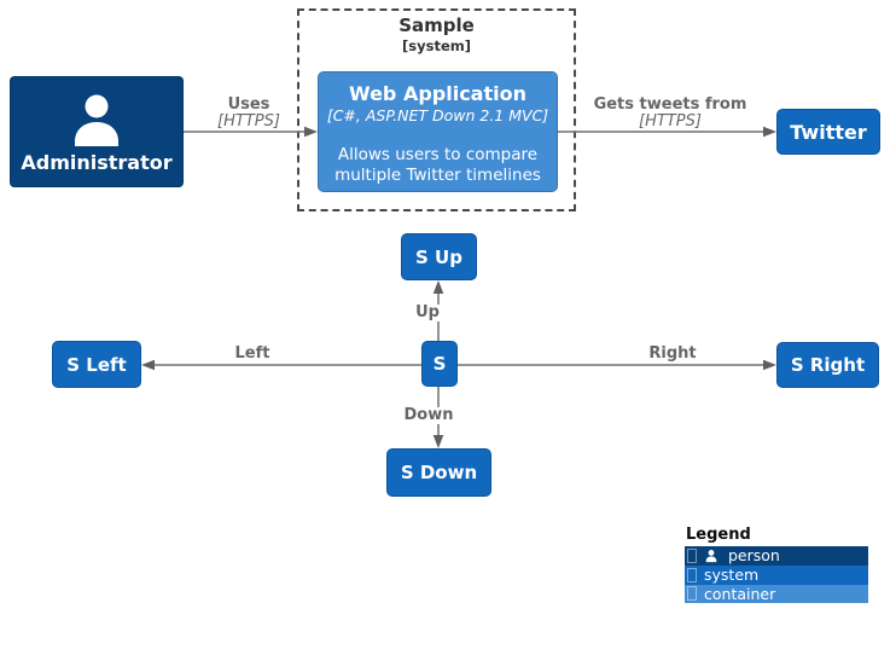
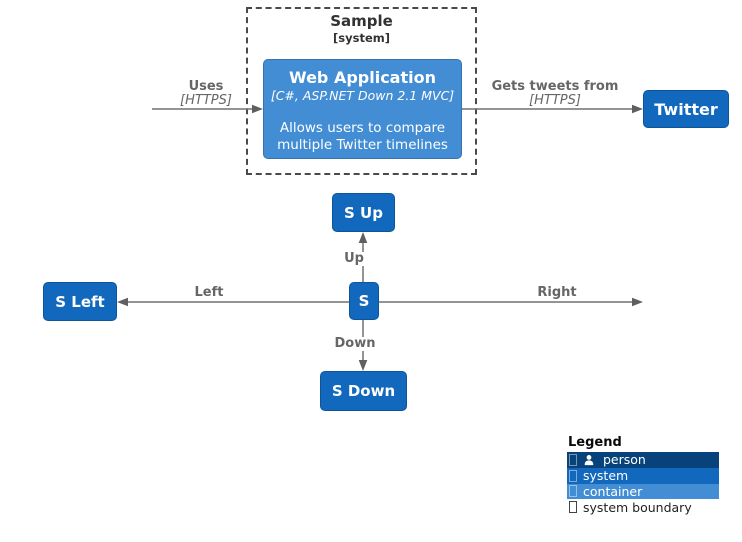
  Sample
  [system]
- Administrator
  Web Application
  [C#, ASP.NET Down 2.1 MVC]
  Allows users to compare
  multiple Twitter timelines
  Twitter
  S Up
  S
  S Down
  S Left
- S Right
  Uses
  [HTTPS]
  Gets tweets from
  [HTTPS]
  Up
  Down
  Left
  Right
  Legend
  person
  system
  container
+ system boundary
